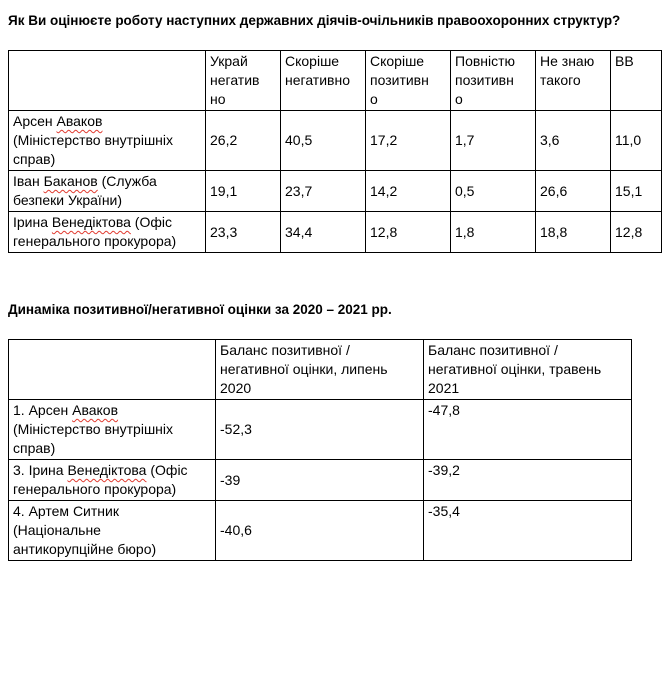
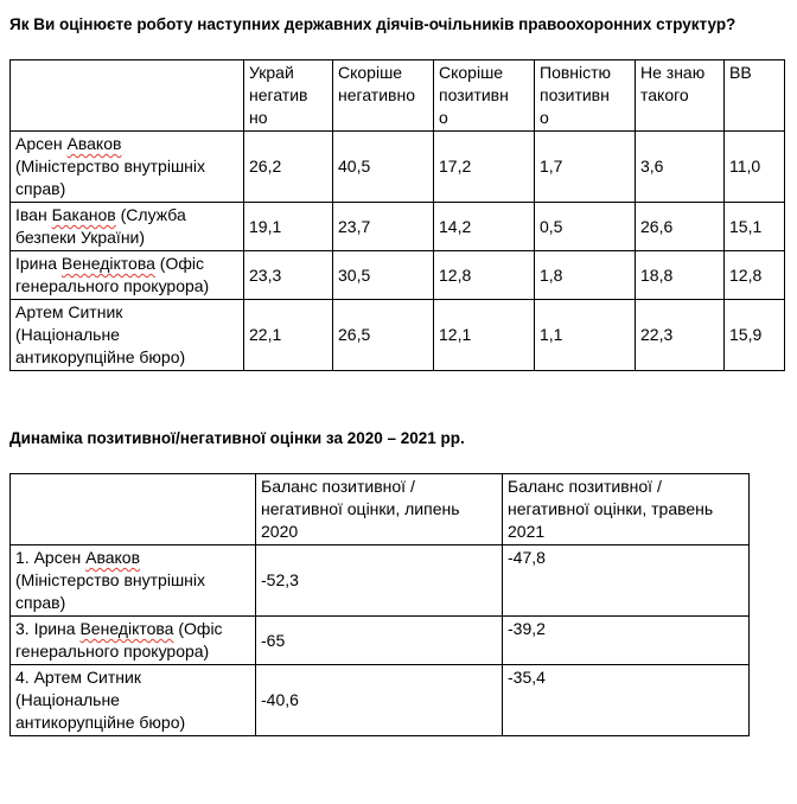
  Як Ви оцінюєте роботу наступних державних діячів-очільників правоохоронних структур?
  	Украй негатив но	Скоріше негативно	Скоріше позитивн о	Повністю позитивн о	Не знаю такого	ВВ
  Арсен Аваков (Міністерство внутрішніх справ)	26,2	40,5	17,2	1,7	3,6	11,0
  Іван Баканов (Служба безпеки України)	19,1	23,7	14,2	0,5	26,6	15,1
- Ірина Венедіктова (Офіс генерального прокурора)	23,3	34,4	12,8	1,8	18,8	12,8
+ Ірина Венедіктова (Офіс генерального прокурора)	23,3	30,5	12,8	1,8	18,8	12,8
+ Артем Ситник (Національне антикорупційне бюро)	22,1	26,5	12,1	1,1	22,3	15,9
  Динаміка позитивної/негативної оцінки за 2020 – 2021 рр.
  	Баланс позитивної / негативної оцінки, липень 2020	Баланс позитивної / негативної оцінки, травень 2021
  1. Арсен Аваков (Міністерство внутрішніх справ)	-52,3	-47,8
- 3. Ірина Венедіктова (Офіс генерального прокурора)	-39	-39,2
+ 3. Ірина Венедіктова (Офіс генерального прокурора)	-65	-39,2
  4. Артем Ситник (Національне антикорупційне бюро)	-40,6	-35,4
